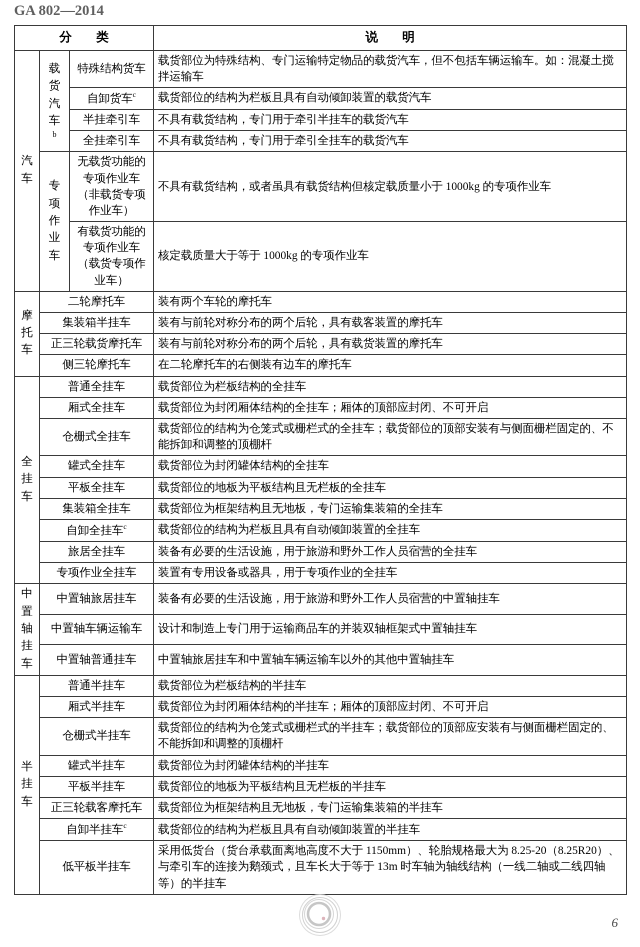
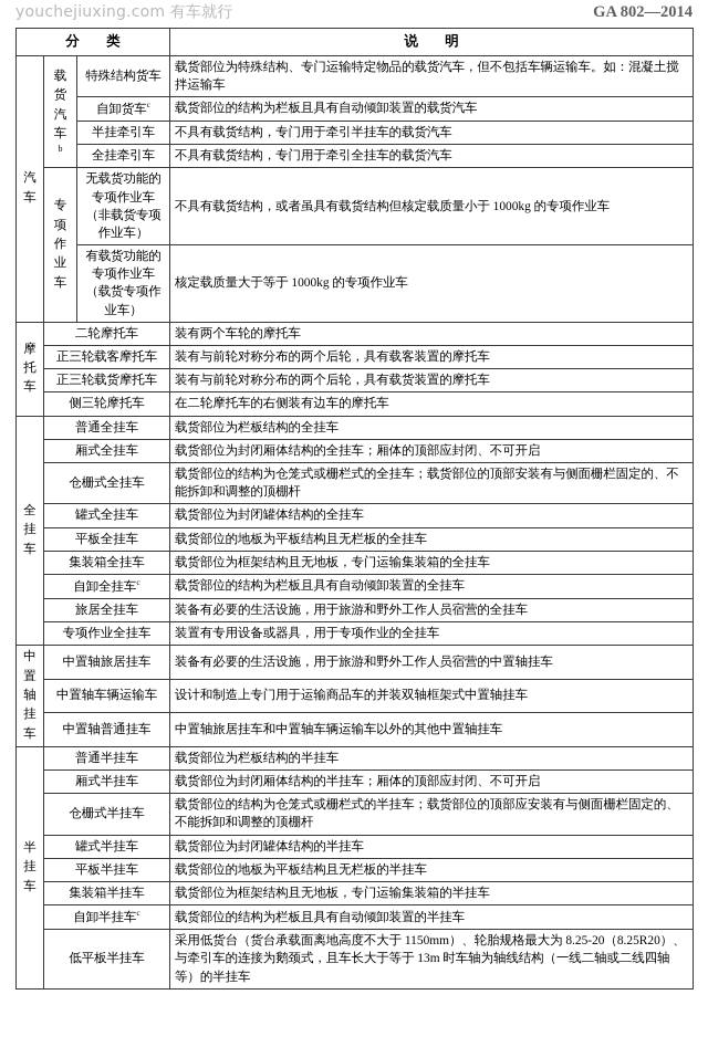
+ youchejiuxing.com 有车就行
  GA 802—2014
  分 类	说 明
  汽车	载货汽车b	特殊结构货车	载货部位为特殊结构、专门运输特定物品的载货汽车，但不包括车辆运输车。如：混凝土搅拌运输车
  自卸货车c	载货部位的结构为栏板且具有自动倾卸装置的载货汽车
  半挂牵引车	不具有载货结构，专门用于牵引半挂车的载货汽车
  全挂牵引车	不具有载货结构，专门用于牵引全挂车的载货汽车
  专项作业车	无载货功能的专项作业车（非载货专项作业车）	不具有载货结构，或者虽具有载货结构但核定载质量小于 1000kg 的专项作业车
  有载货功能的专项作业车（载货专项作业车）	核定载质量大于等于 1000kg 的专项作业车
  摩托车	二轮摩托车	装有两个车轮的摩托车
- 集装箱半挂车	装有与前轮对称分布的两个后轮，具有载客装置的摩托车
+ 正三轮载客摩托车	装有与前轮对称分布的两个后轮，具有载客装置的摩托车
  正三轮载货摩托车	装有与前轮对称分布的两个后轮，具有载货装置的摩托车
  侧三轮摩托车	在二轮摩托车的右侧装有边车的摩托车
  全挂车	普通全挂车	载货部位为栏板结构的全挂车
  厢式全挂车	载货部位为封闭厢体结构的全挂车；厢体的顶部应封闭、不可开启
  仓栅式全挂车	载货部位的结构为仓笼式或栅栏式的全挂车；载货部位的顶部安装有与侧面栅栏固定的、不能拆卸和调整的顶棚杆
  罐式全挂车	载货部位为封闭罐体结构的全挂车
  平板全挂车	载货部位的地板为平板结构且无栏板的全挂车
  集装箱全挂车	载货部位为框架结构且无地板，专门运输集装箱的全挂车
  自卸全挂车c	载货部位的结构为栏板且具有自动倾卸装置的全挂车
  旅居全挂车	装备有必要的生活设施，用于旅游和野外工作人员宿营的全挂车
  专项作业全挂车	装置有专用设备或器具，用于专项作业的全挂车
  中置轴挂车	中置轴旅居挂车	装备有必要的生活设施，用于旅游和野外工作人员宿营的中置轴挂车
  中置轴车辆运输车	设计和制造上专门用于运输商品车的并装双轴框架式中置轴挂车
  中置轴普通挂车	中置轴旅居挂车和中置轴车辆运输车以外的其他中置轴挂车
  半挂车	普通半挂车	载货部位为栏板结构的半挂车
  厢式半挂车	载货部位为封闭厢体结构的半挂车；厢体的顶部应封闭、不可开启
  仓栅式半挂车	载货部位的结构为仓笼式或栅栏式的半挂车；载货部位的顶部应安装有与侧面栅栏固定的、不能拆卸和调整的顶棚杆
  罐式半挂车	载货部位为封闭罐体结构的半挂车
  平板半挂车	载货部位的地板为平板结构且无栏板的半挂车
- 正三轮载客摩托车	载货部位为框架结构且无地板，专门运输集装箱的半挂车
+ 集装箱半挂车	载货部位为框架结构且无地板，专门运输集装箱的半挂车
  自卸半挂车c	载货部位的结构为栏板且具有自动倾卸装置的半挂车
  低平板半挂车	采用低货台（货台承载面离地高度不大于 1150mm）、轮胎规格最大为 8.25-20（8.25R20）、与牵引车的连接为鹅颈式，且车长大于等于 13m 时车轴为轴线结构（一线二轴或二线四轴等）的半挂车
- 6
